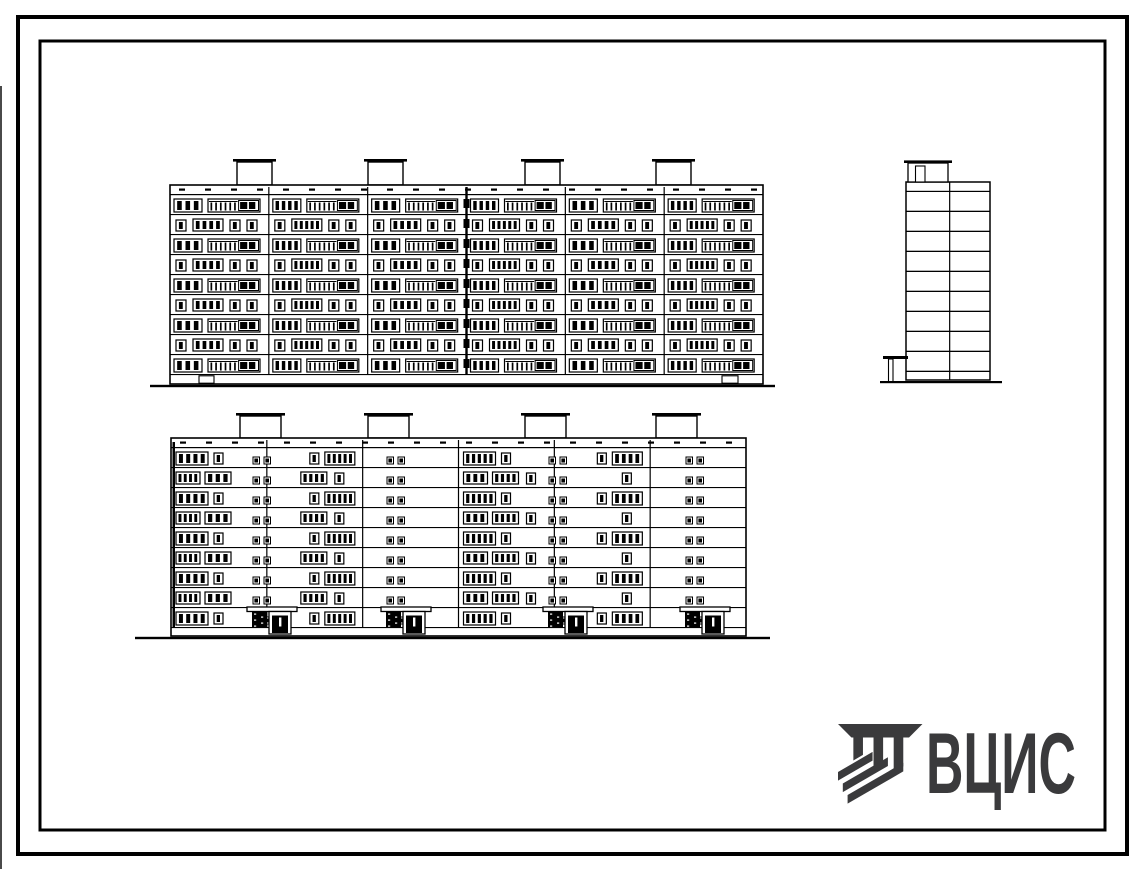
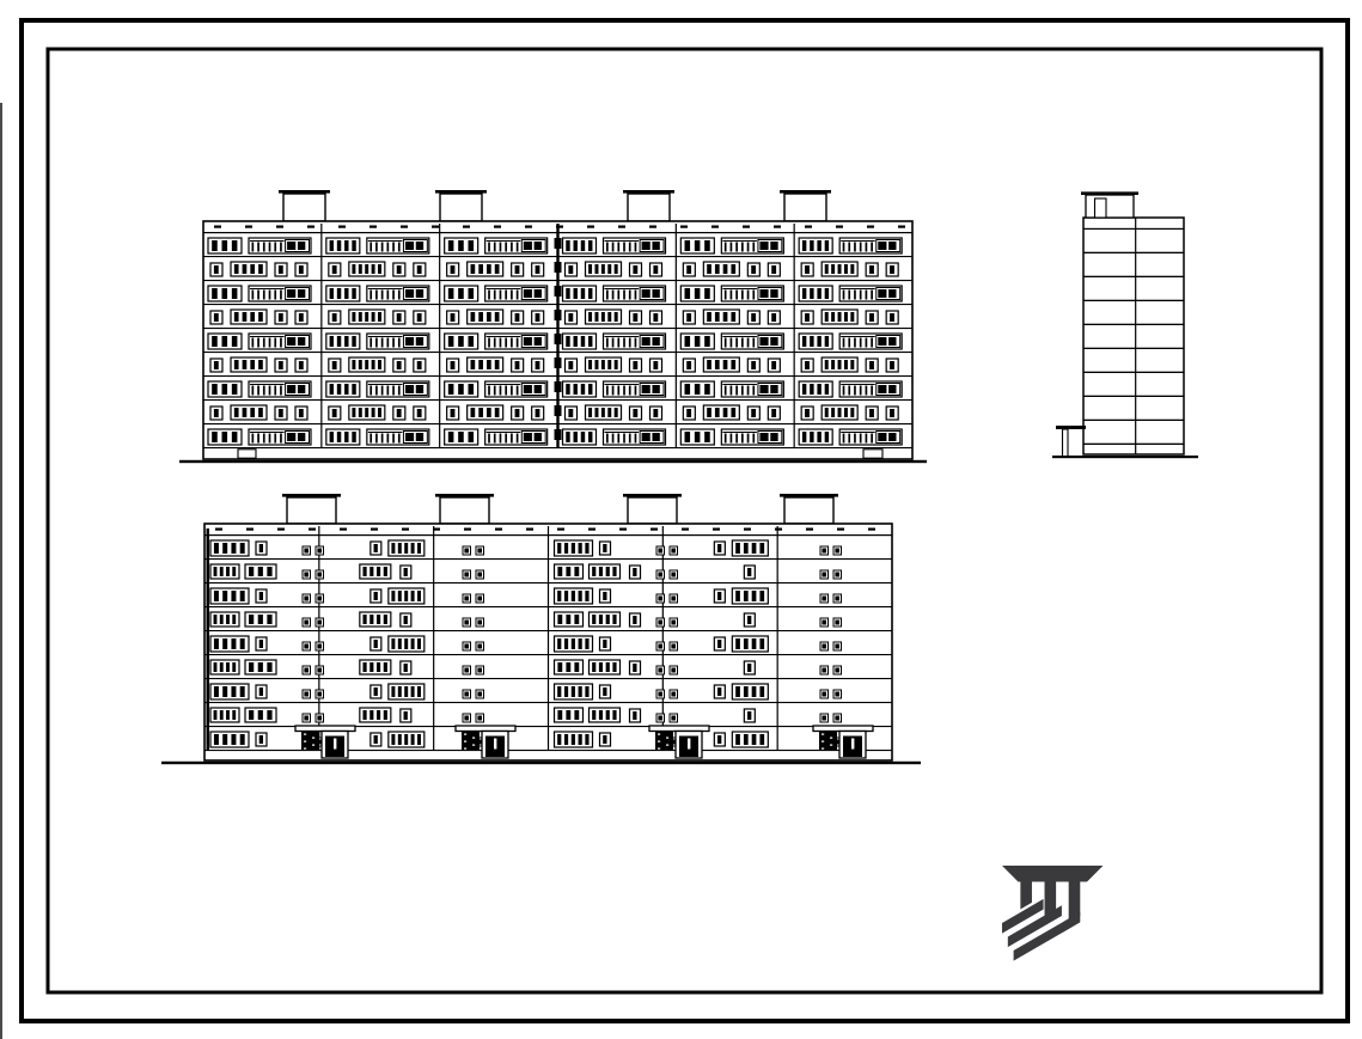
- ВЦИС
